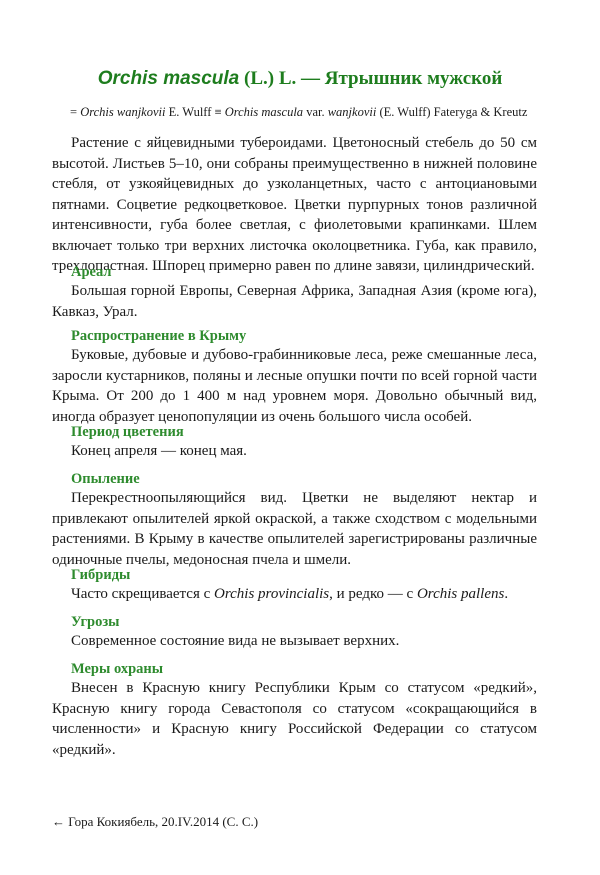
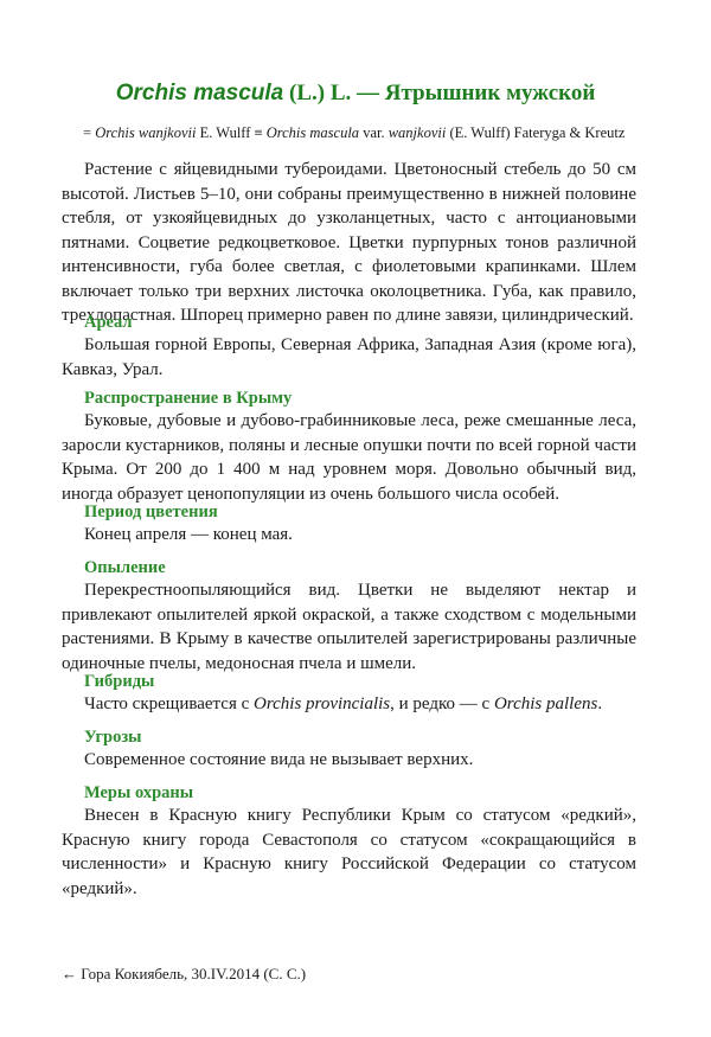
  Orchis mascula (L.) L. — Ятрышник мужской
  = Orchis wanjkovii E. Wulff ≡ Orchis mascula var. wanjkovii (E. Wulff) Fateryga & Kreutz
  Растение с яйцевидными туберοидами. Цветоносный стебель до 50 см высотой. Листьев 5–10, они собраны преимущественно в нижней половине стебля, от узкояйцевидных до узколанцетных, часто с антоциановыми пятнами. Соцветие редкоцветковое. Цветки пурпурных тонов различной интенсивности, губа более светлая, с фиолетовыми крапинками. Шлем включает только три верхних листочка околоцветника. Губа, как правило, трехлопастная. Шпорец примерно равен по длине завязи, цилиндрический.
  Ареал
  Большая горной Европы, Северная Африка, Западная Азия (кроме юга), Кавказ, Урал.
  Распространение в Крыму
  Буковые, дубовые и дубово-грабинниковые леса, реже смешанные леса, заросли кустарников, поляны и лесные опушки почти по всей горной части Крыма. От 200 до 1 400 м над уровнем моря. Довольно обычный вид, иногда образует ценопопуляции из очень большого числа особей.
  Период цветения
  Конец апреля — конец мая.
  Опыление
  Перекрестноопыляющийся вид. Цветки не выделяют нектар и привлекают опылителей яркой окраской, а также сходством с модельными растениями. В Крыму в качестве опылителей зарегистрированы различные одиночные пчелы, медоносная пчела и шмели.
  Гибриды
  Часто скрещивается с Orchis provincialis, и редко — с Orchis pallens.
  Угрозы
  Современное состояние вида не вызывает верхних.
  Меры охраны
  Внесен в Красную книгу Республики Крым со статусом «редкий», Красную книгу города Севастополя со статусом «сокращающийся в численности» и Красную книгу Российской Федерации со статусом «редкий».
- ← Гора Кокиябель, 20.IV.2014 (С. С.)
+ ← Гора Кокиябель, 30.IV.2014 (С. С.)
